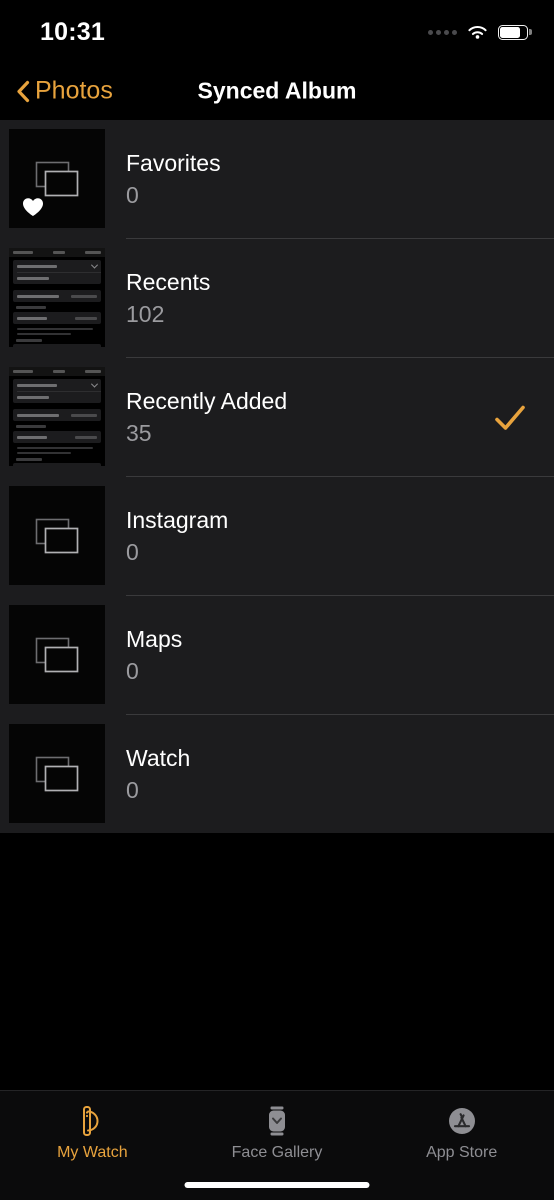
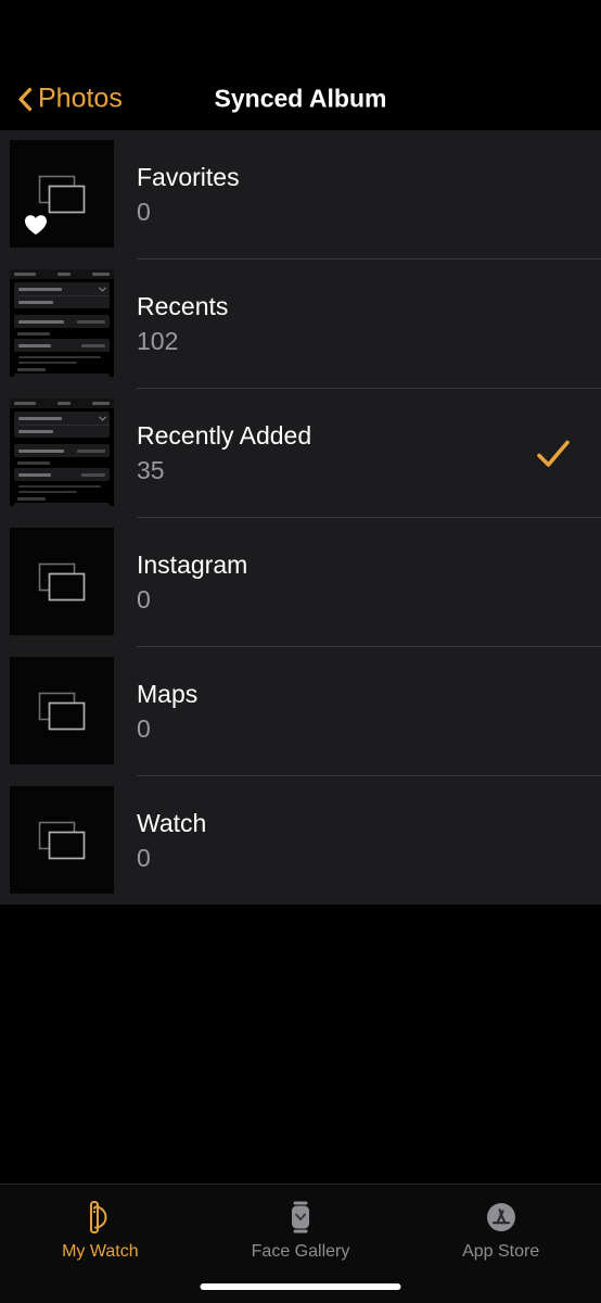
- 10:31
  Photos
  Synced Album
  Favorites
  0
  Recents
  102
  Recently Added
  35
  Instagram
  0
  Maps
  0
  Watch
  0
  My Watch
  Face Gallery
  App Store
